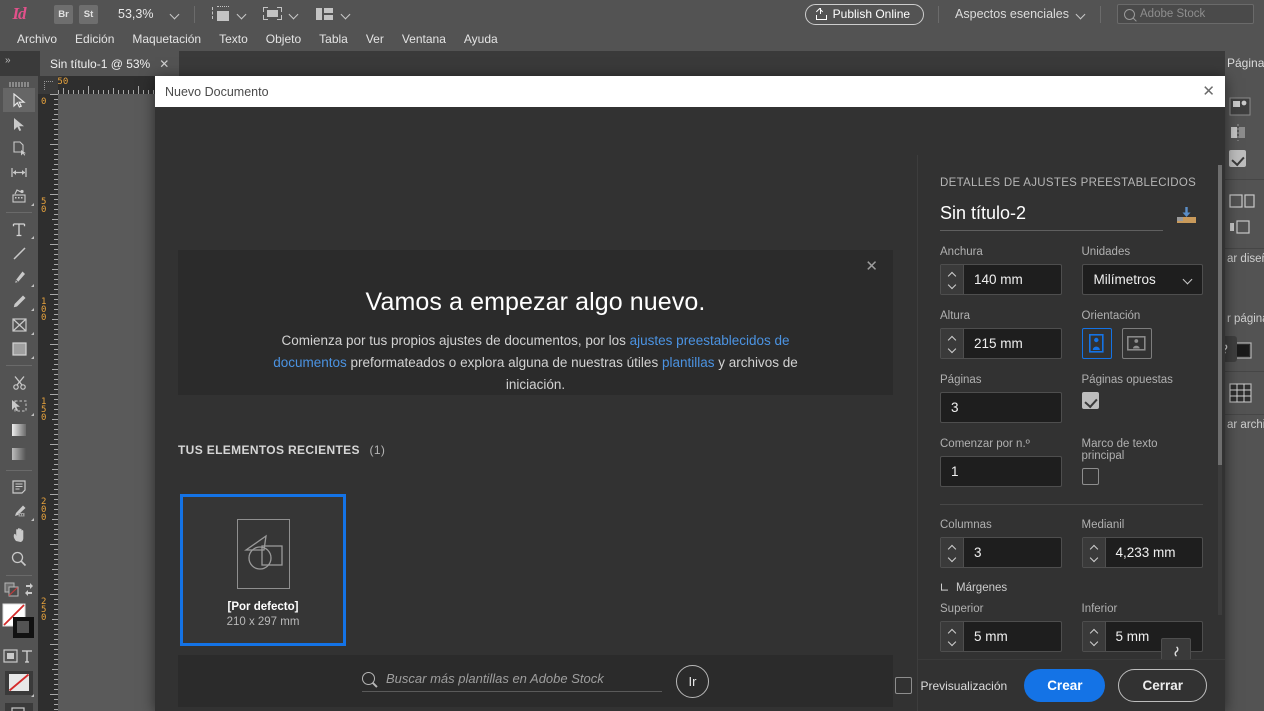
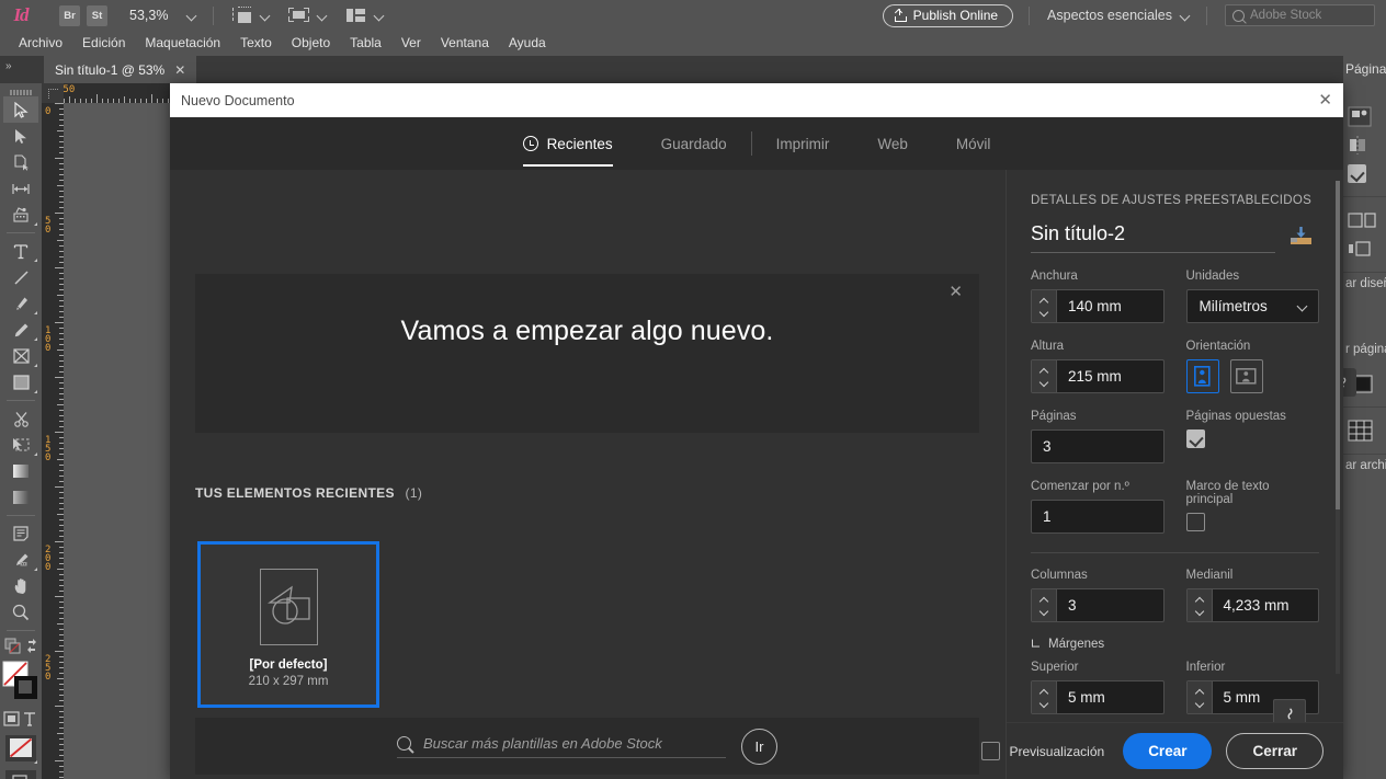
  Id
  Br
  St
  53,3%
  Publish Online
  Aspectos esenciales
  Adobe Stock
  Archivo
  Edición
  Maquetación
  Texto
  Objeto
  Tabla
  Ver
  Ventana
  Ayuda
  »
  Sin título-1 @ 53%
  ✕
  0
  5
  0
  1
  0
  0
  1
  5
  0
  2
  0
  0
  2
  5
  0
  Página
  ar dise
  r págin
  Nuevo Documento
  ✕
+ Recientes
+ Guardado
+ Imprimir
+ Web
+ Móvil
  ✕
  Vamos a empezar algo nuevo.
- Comienza por tus propios ajustes de documentos, por los ajustes preestablecidos de documentos preformateados o explora alguna de nuestras útiles plantillas y archivos de iniciación.
  TUS ELEMENTOS RECIENTES (1)
  [Por defecto]
  210 x 297 mm
  Buscar más plantillas en Adobe Stock
  Ir
  DETALLES DE AJUSTES PREESTABLECIDOS
  Sin título-2
  Anchura
  140 mm
  Unidades
  Milímetros
  Altura
  215 mm
  Orientación
  Páginas
  3
  Páginas opuestas
  Comenzar por n.º
  1
  Marco de texto principal
  Columnas
  3
  Medianil
  4,233 mm
  Márgenes
  Superior
  5 mm
  Inferior
  5 mm
  Previsualización
  Crear
  Cerrar
